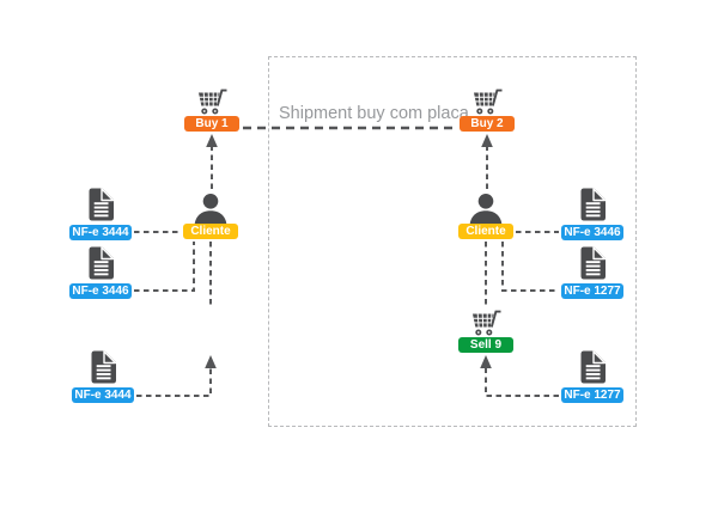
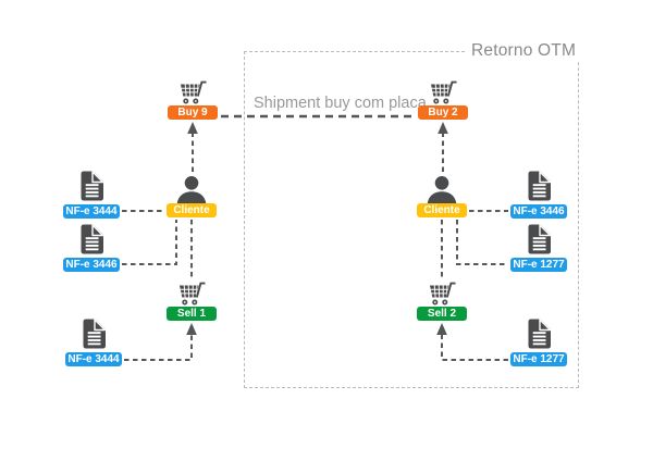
+ Retorno OTM
  Shipment buy com placa
- Buy 1
+ Buy 9
  Cliente
+ Sell 1
  NF-e 3444
  NF-e 3446
  NF-e 3444
  Buy 2
  Cliente
- Sell 9
+ Sell 2
  NF-e 3446
  NF-e 1277
  NF-e 1277
